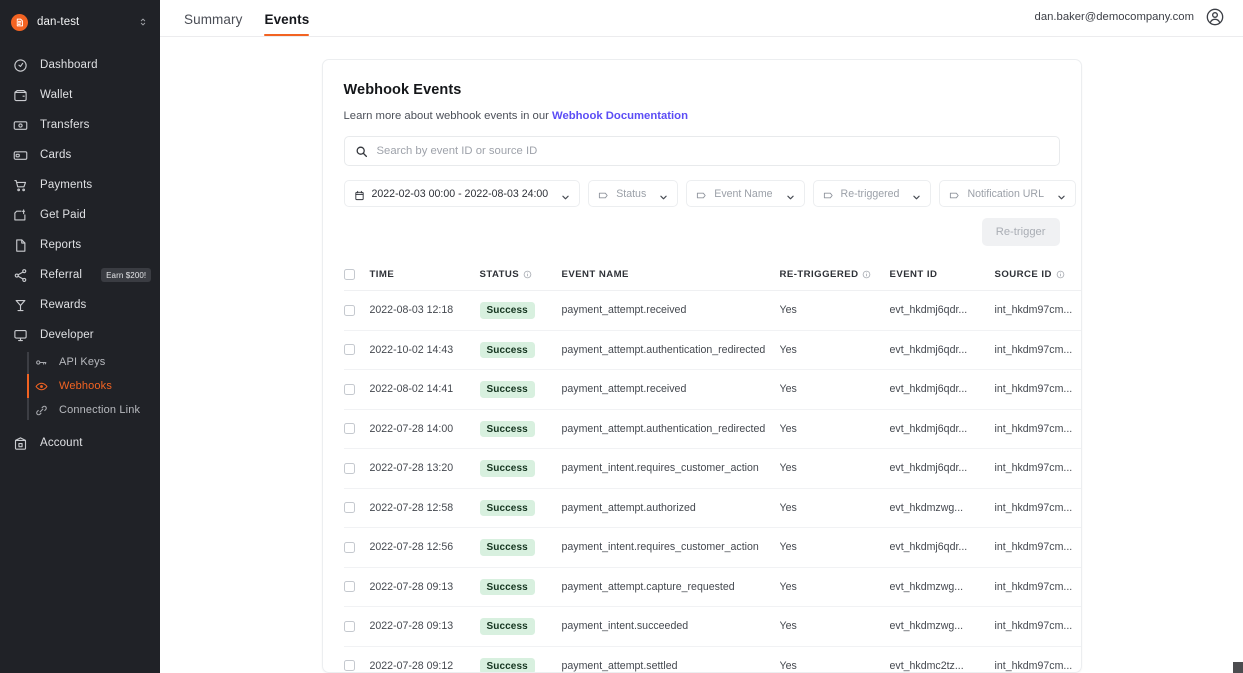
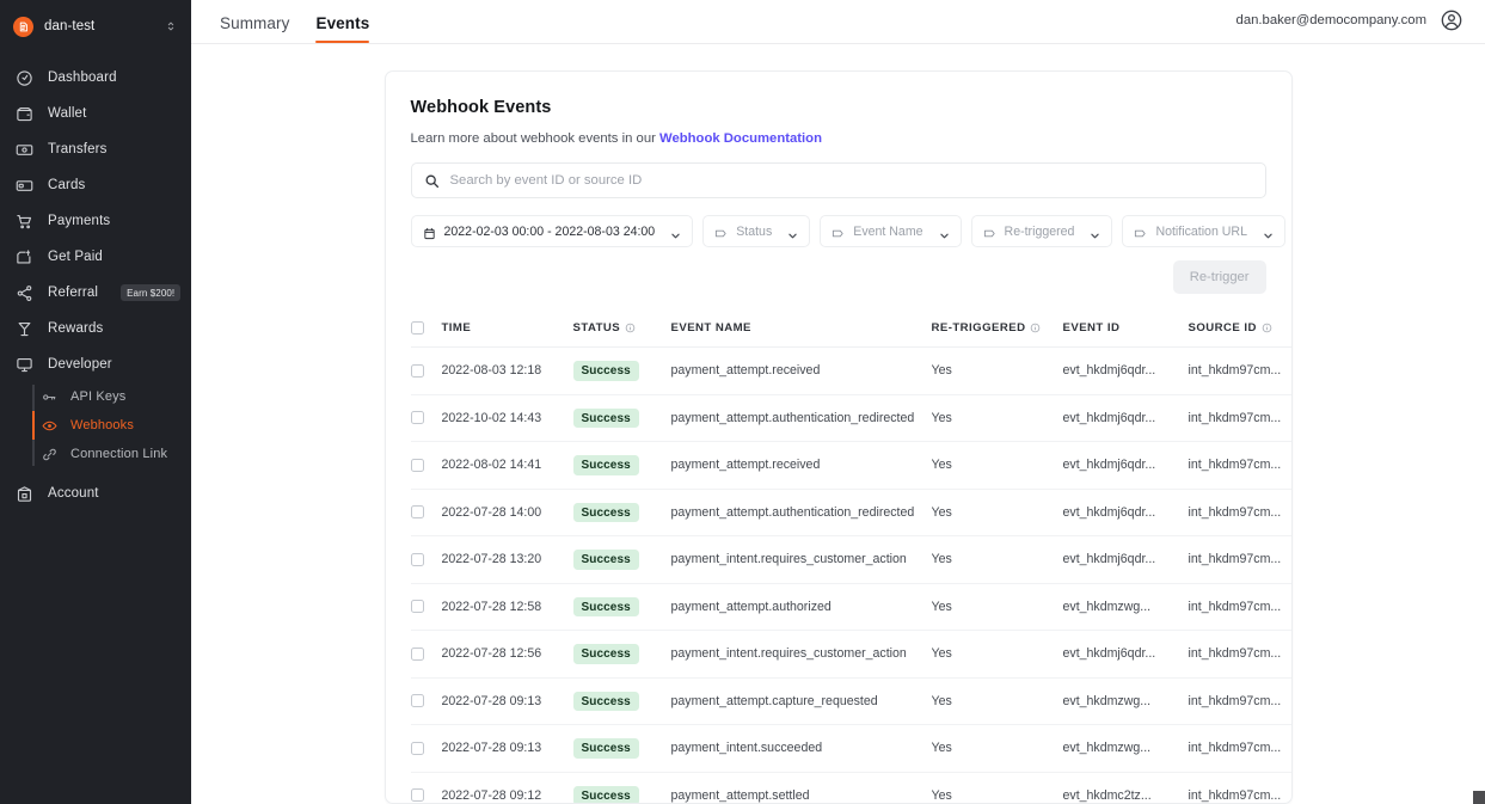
  dan-test
  Dashboard
  Wallet
  Transfers
  Cards
  Payments
  Get Paid
- Reports
  Referral
  Earn $200!
  Rewards
  Developer
  API Keys
  Webhooks
  Connection Link
  Account
  Summary
  Events
  dan.baker@democompany.com
  Webhook Events
  Learn more about webhook events in our Webhook Documentation
  Search by event ID or source ID
  2022-02-03 00:00 - 2022-08-03 24:00
  Status
  Event Name
  Re-triggered
  Notification URL
  Re-trigger
  	TIME	STATUS	EVENT NAME	RE-TRIGGERED	EVENT ID	SOURCE ID
  	2022-08-03 12:18	Success	payment_attempt.received	Yes	evt_hkdmj6qdr...	int_hkdm97cm...
  	2022-10-02 14:43	Success	payment_attempt.authentication_redirected	Yes	evt_hkdmj6qdr...	int_hkdm97cm...
  	2022-08-02 14:41	Success	payment_attempt.received	Yes	evt_hkdmj6qdr...	int_hkdm97cm...
  	2022-07-28 14:00	Success	payment_attempt.authentication_redirected	Yes	evt_hkdmj6qdr...	int_hkdm97cm...
  	2022-07-28 13:20	Success	payment_intent.requires_customer_action	Yes	evt_hkdmj6qdr...	int_hkdm97cm...
  	2022-07-28 12:58	Success	payment_attempt.authorized	Yes	evt_hkdmzwg...	int_hkdm97cm...
  	2022-07-28 12:56	Success	payment_intent.requires_customer_action	Yes	evt_hkdmj6qdr...	int_hkdm97cm...
  	2022-07-28 09:13	Success	payment_attempt.capture_requested	Yes	evt_hkdmzwg...	int_hkdm97cm...
  	2022-07-28 09:13	Success	payment_intent.succeeded	Yes	evt_hkdmzwg...	int_hkdm97cm...
  	2022-07-28 09:12	Success	payment_attempt.settled	Yes	evt_hkdmc2tz...	int_hkdm97cm...
